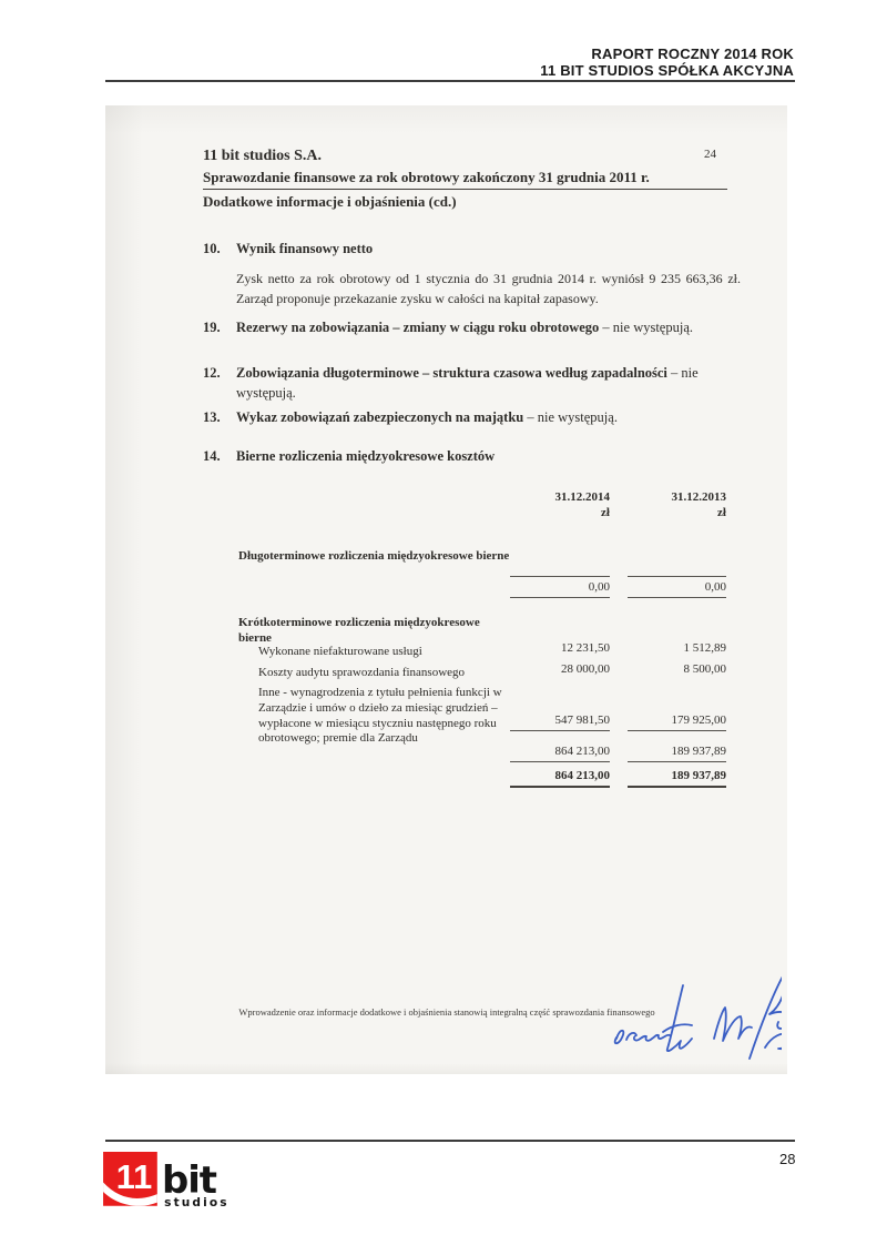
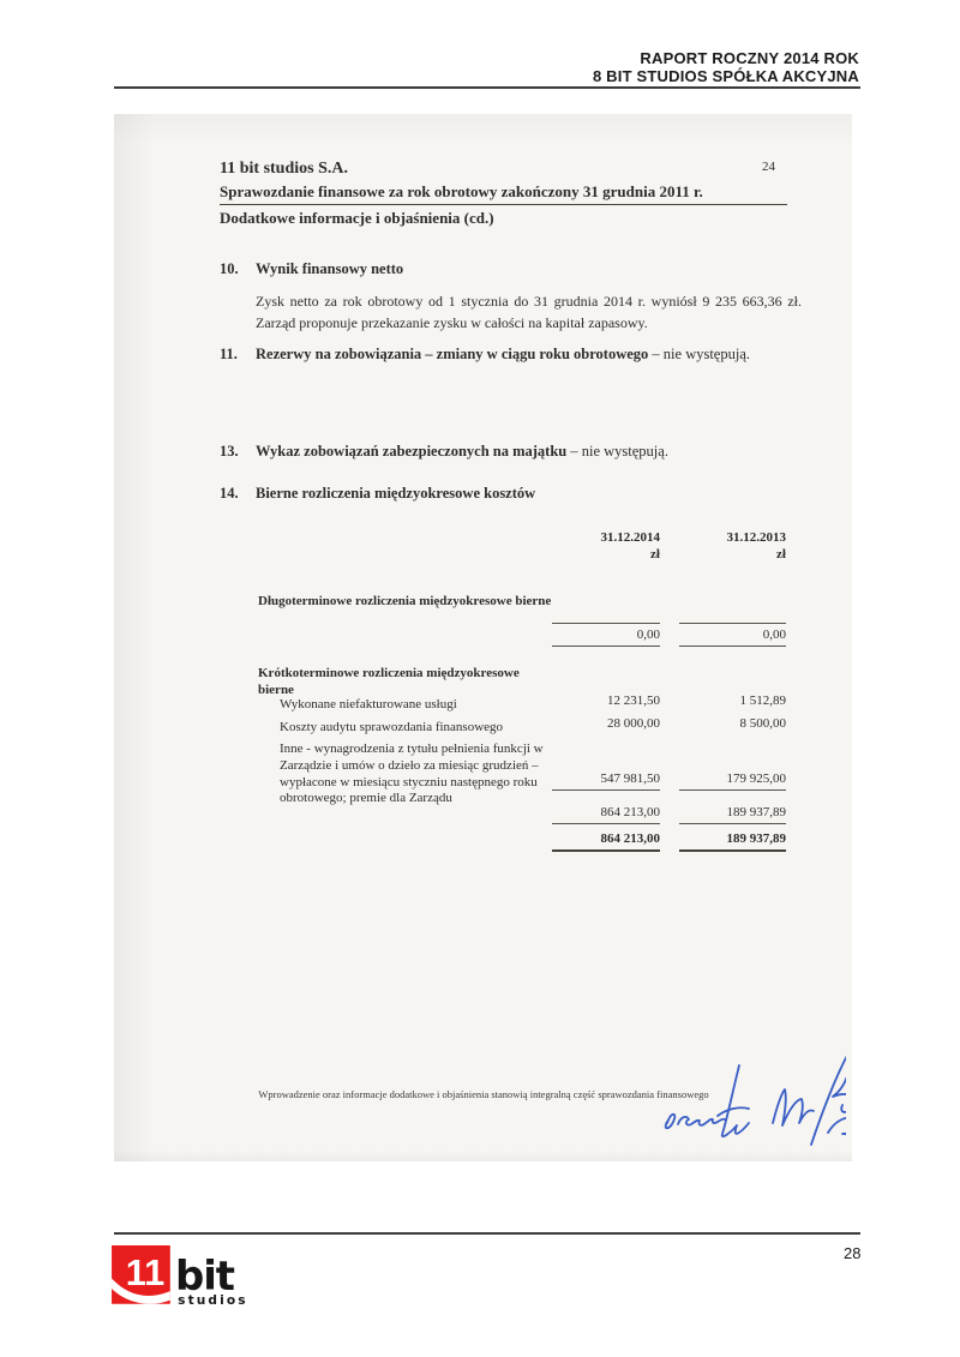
  RAPORT ROCZNY 2014 ROK
- 11 BIT STUDIOS SPÓŁKA AKCYJNA
+ 8 BIT STUDIOS SPÓŁKA AKCYJNA
  24
  11 bit studios S.A.
  Sprawozdanie finansowe za rok obrotowy zakończony 31 grudnia 2011 r.
  Dodatkowe informacje i objaśnienia (cd.)
  10.
  Wynik finansowy netto
  Zysk netto za rok obrotowy od 1 stycznia do 31 grudnia 2014 r. wyniósł 9 235 663,36 zł. Zarząd proponuje przekazanie zysku w całości na kapitał zapasowy.
- 19.
+ 11.
  Rezerwy na zobowiązania – zmiany w ciągu roku obrotowego – nie występują.
- 12.
- Zobowiązania długoterminowe – struktura czasowa według zapadalności – nie występują.
  13.
  Wykaz zobowiązań zabezpieczonych na majątku – nie występują.
  14.
  Bierne rozliczenia międzyokresowe kosztów
  31.12.2014
  zł
  31.12.2013
  zł
  Długoterminowe rozliczenia międzyokresowe bierne
  0,00
  0,00
  Krótkoterminowe rozliczenia międzyokresowe bierne
  Wykonane niefakturowane usługi
  12 231,50
  1 512,89
  Koszty audytu sprawozdania finansowego
  28 000,00
  8 500,00
  Inne - wynagrodzenia z tytułu pełnienia funkcji w Zarządzie i umów o dzieło za miesiąc grudzień – wypłacone w miesiącu styczniu następnego roku obrotowego; premie dla Zarządu
  547 981,50
  179 925,00
  864 213,00
  189 937,89
  864 213,00
  189 937,89
  Wprowadzenie oraz informacje dodatkowe i objaśnienia stanowią integralną część sprawozdania finansowego
  11
  bit
  studios
  28
